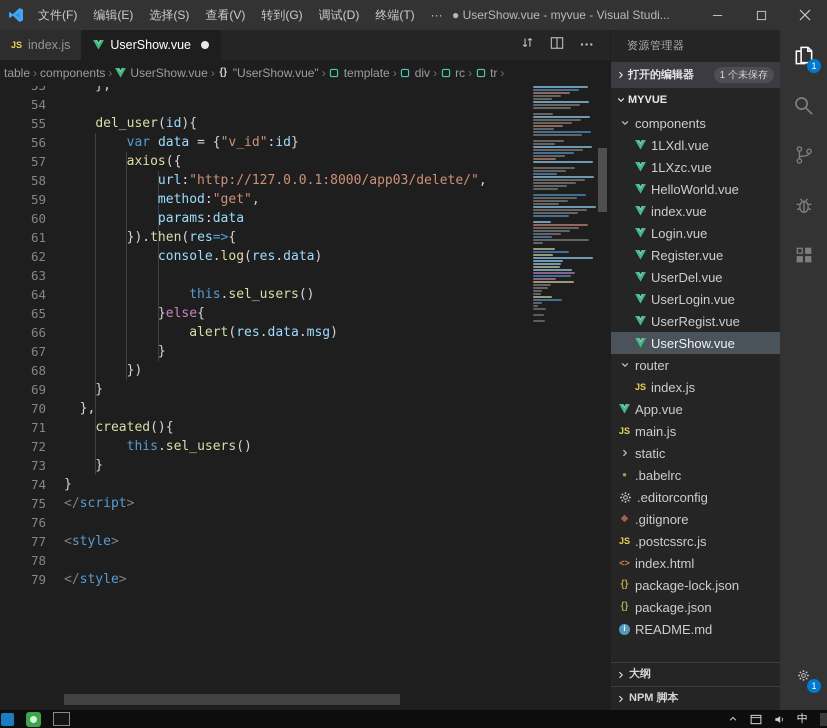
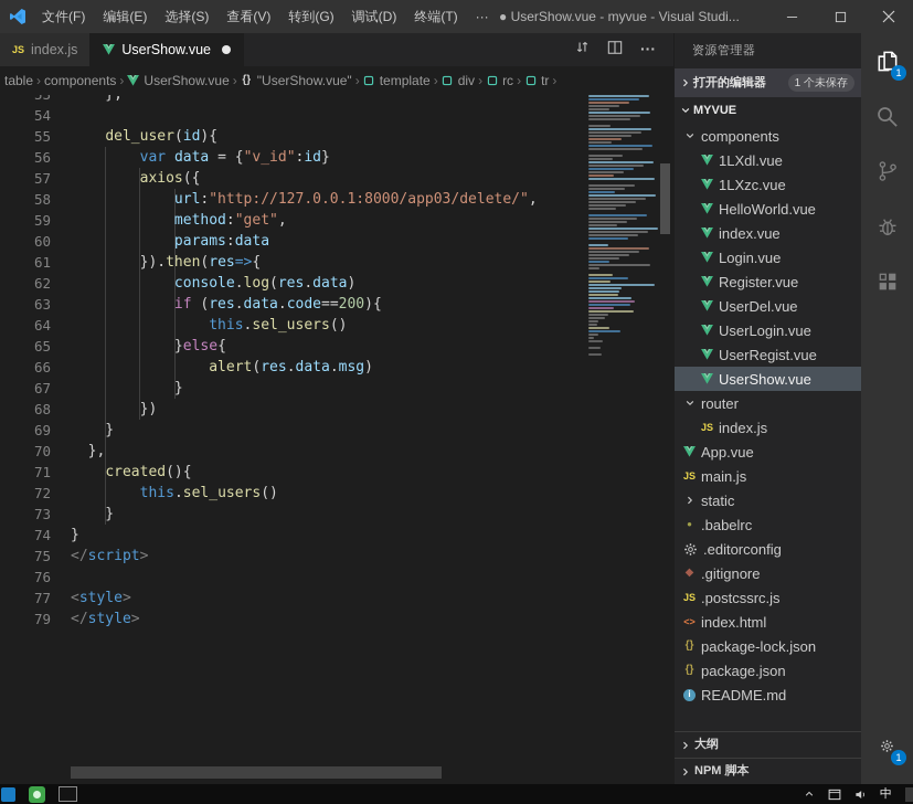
  文件(F)
  编辑(E)
  选择(S)
  查看(V)
  转到(G)
  调试(D)
  终端(T)
  ···
  ● UserShow.vue - myvue - Visual Studi...
  JS
  index.js
  UserShow.vue
  ···
  table
  ›
  components
  ›
  UserShow.vue
  ›
  {}
  "UserShow.vue"
  ›
  template
  ›
  div
  ›
  rc
  ›
  tr
  ›
  54
  55
  del_user(id){
  56
  var data = {"v_id":id}
  57
  axios({
  58
  url:"http://127.0.0.1:8000/app03/delete/",
  59
  method:"get",
  60
  params:data
  61
  }).then(res=>{
  62
  console.log(res.data)
  63
+ if (res.data.code==200){
  64
  this.sel_users()
  65
  }else{
  66
  alert(res.data.msg)
  67
  }
  68
  })
  69
  }
  70
  },
  71
  created(){
  72
  this.sel_users()
  73
  }
  74
  }
  75
  </script>
  76
  77
  <style>
- 78
  79
  </style>
  资源管理器
  打开的编辑器
  1 个未保存
  MYVUE
  components
  1LXdl.vue
  1LXzc.vue
  HelloWorld.vue
  index.vue
  Login.vue
  Register.vue
  UserDel.vue
  UserLogin.vue
  UserRegist.vue
  UserShow.vue
  router
  JS
  index.js
  App.vue
  JS
  main.js
  static
  ●
  .babelrc
  .editorconfig
  ◆
  .gitignore
  JS
  .postcssrc.js
  <>
  index.html
  {}
  package-lock.json
  {}
  package.json
  i
  README.md
  大纲
  NPM 脚本
  1
  1
  中
